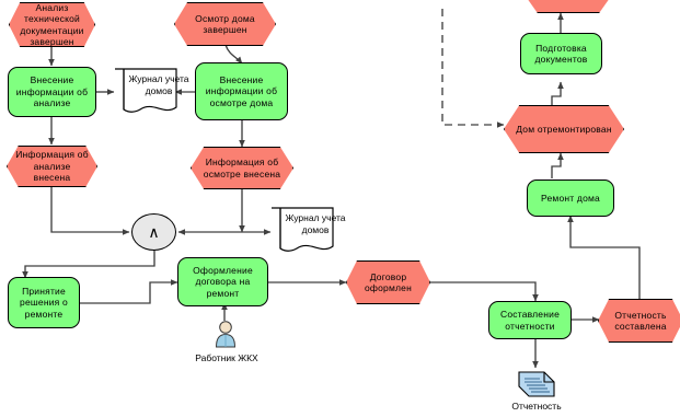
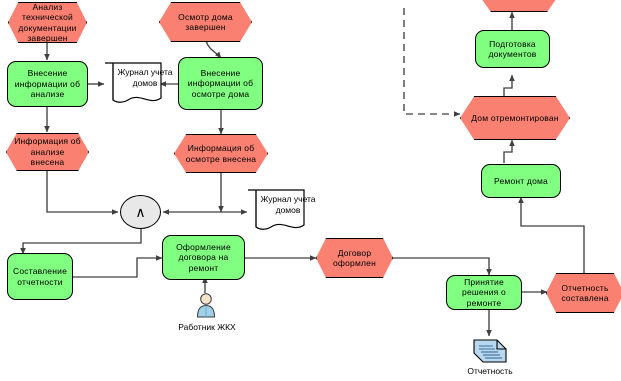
  Анализ технической документации завершен
  Осмотр дома завершен
  Информация об анализе внесена
  Информация об осмотре внесена
  Договор оформлен
  Отчетность составлена
  Дом отремонтирован
  Внесение информации об анализе
  Внесение информации об осмотре дома
- Принятие решения о ремонте
+ Составление отчетности
  Оформление договора на ремонт
- Составление отчетности
+ Принятие решения о ремонте
  Ремонт дома
  Подготовка документов
  ∧
  Журнал учета домов
  Журнал учета домов
  Отчетность
  Работник ЖКХ
